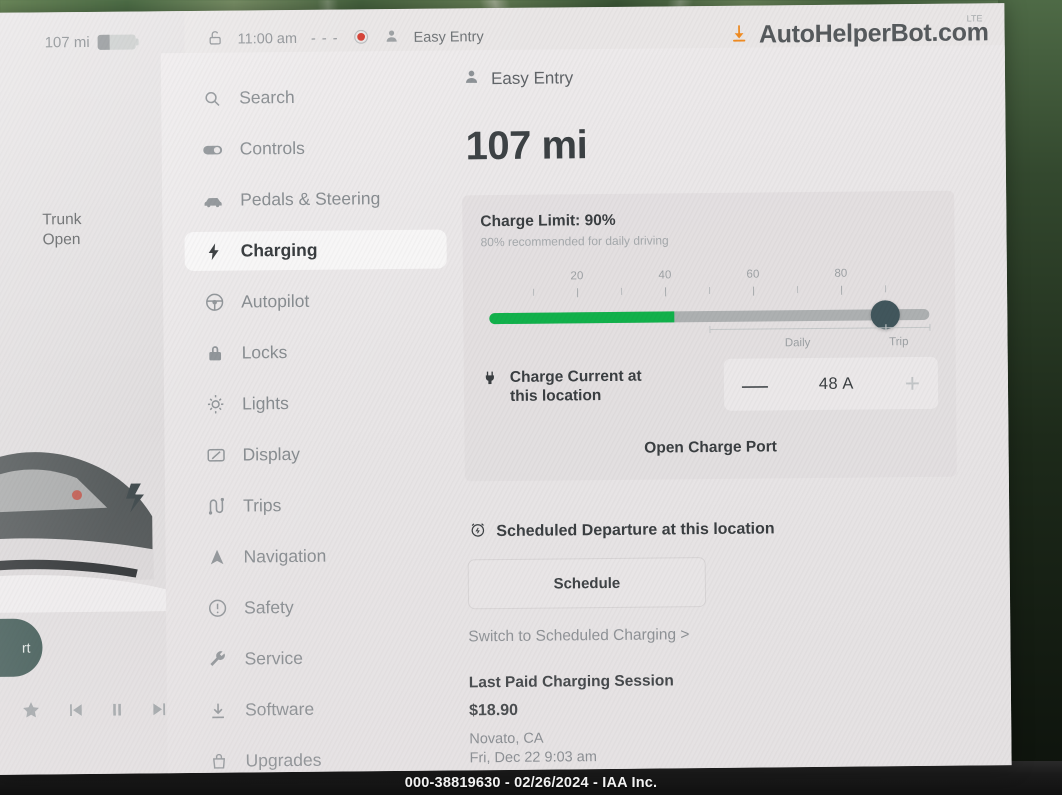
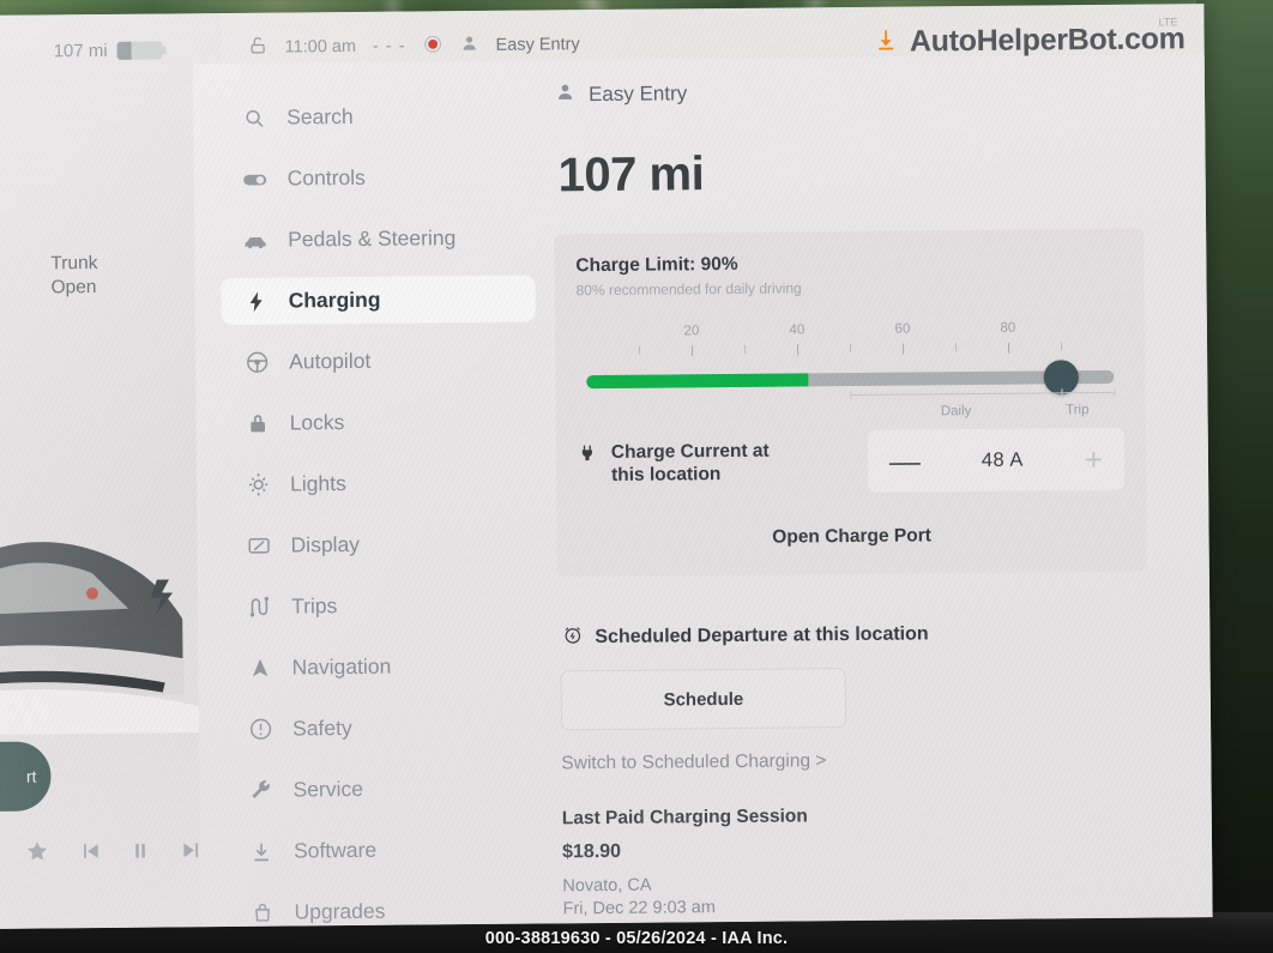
- 000-38819630 - 02/26/2024 - IAA Inc.
+ 000-38819630 - 05/26/2024 - IAA Inc.
